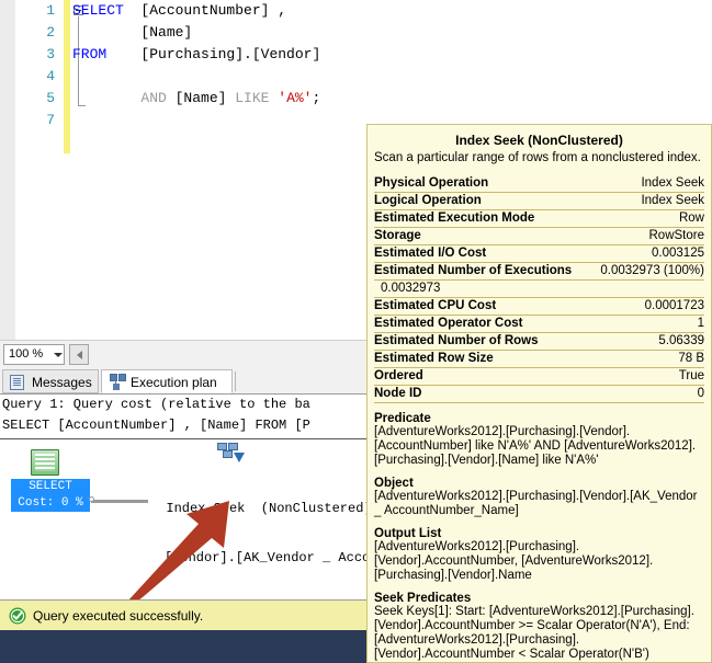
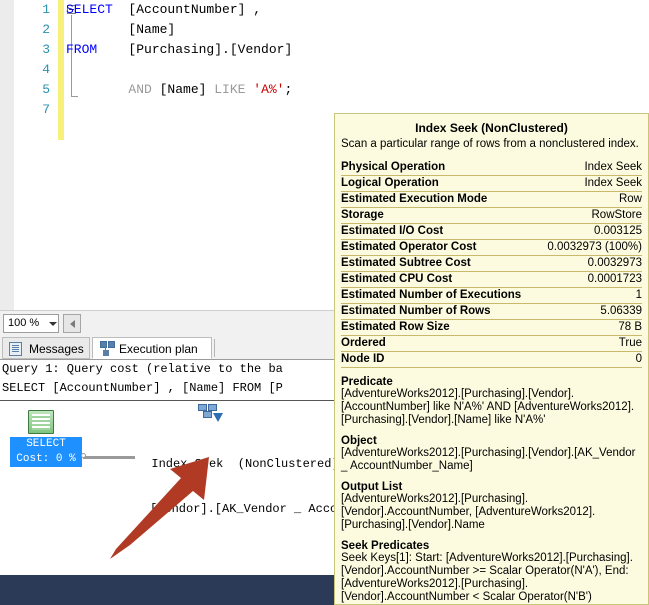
  1
  SELECT [AccountNumber] ,
  2
  [Name]
  3
  FROM [Purchasing].[Vendor]
  4
  5
  AND [Name] LIKE 'A%';
  7
  100 %
  Messages
  Execution plan
  Query 1: Query cost (relative to the ba
  SELECT [AccountNumber] , [Name] FROM [P
  SELECT
  Cost: 0 %
  Indexek (NonClustered
- Query executed successfully.
  Index Seek (NonClustered)
  Scan a particular range of rows from a nonclustered index.
  Physical Operation
  Index Seek
  Logical Operation
  Index Seek
  Estimated Execution Mode
  Row
  Storage
  RowStore
  Estimated I/O Cost
  0.003125
- Estimated Number of Executions
+ Estimated Operator Cost
  0.0032973 (100%)
+ Estimated Subtree Cost
  0.0032973
  Estimated CPU Cost
  0.0001723
- Estimated Operator Cost
+ Estimated Number of Executions
  1
  Estimated Number of Rows
  5.06339
  Estimated Row Size
  78 B
  Ordered
  True
  Node ID
  0
  Predicate
  [AdventureWorks2012].[Purchasing].[Vendor].[AccountNumber] like N'A%' AND [AdventureWorks2012].[Purchasing].[Vendor].[Name] like N'A%'
  Object
  [AdventureWorks2012].[Purchasing].[Vendor].[AK_Vendor _ AccountNumber_Name]
  Output List
  [AdventureWorks2012].[Purchasing].[Vendor].AccountNumber, [AdventureWorks2012].[Purchasing].[Vendor].Name
  Seek Predicates
  Seek Keys[1]: Start: [AdventureWorks2012].[Purchasing].[Vendor].AccountNumber >= Scalar Operator(N'A'), End: [AdventureWorks2012].[Purchasing].[Vendor].AccountNumber < Scalar Operator(N'B')
